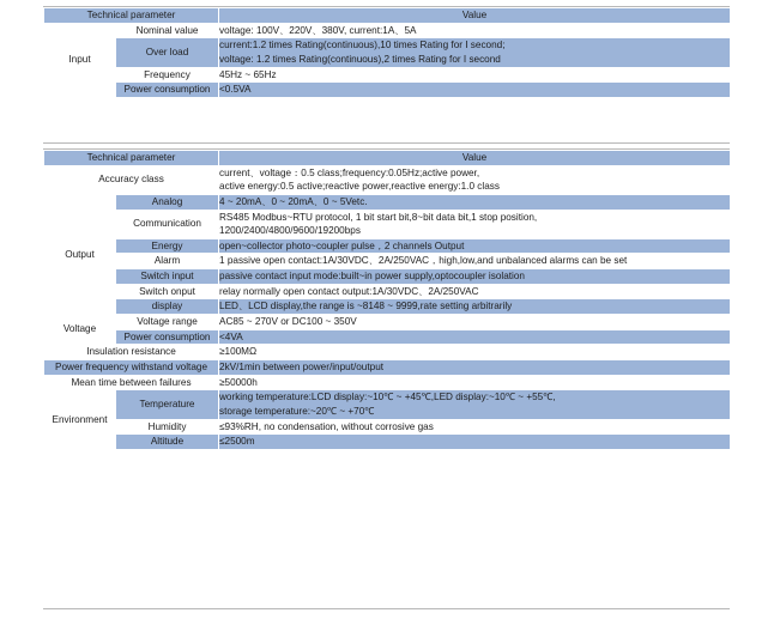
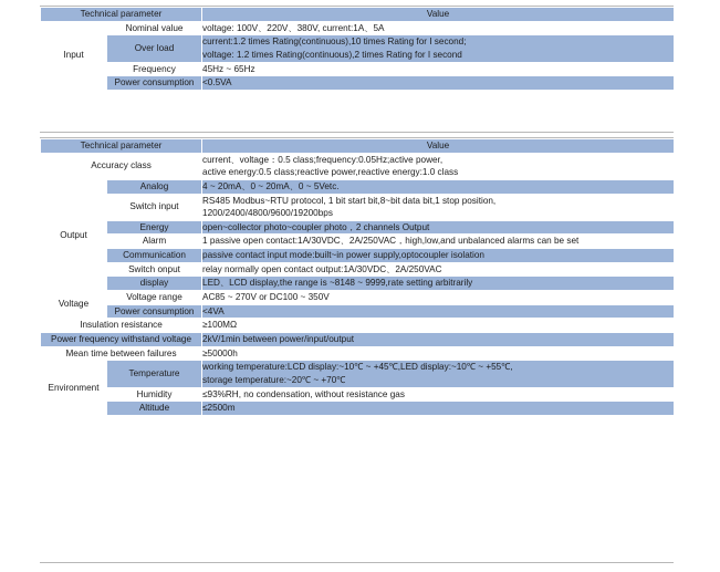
  Technical parameter	Value
  Input	Nominal value	voltage: 100V、220V、380V, current:1A、5A
  Over load	current:1.2 times Rating(continuous),10 times Rating for I second; voltage: 1.2 times Rating(continuous),2 times Rating for I second
  Frequency	45Hz ~ 65Hz
  Power consumption	<0.5VA
  Technical parameter	Value
- Accuracy class	current、voltage：0.5 class;frequency:0.05Hz;active power, active energy:0.5 active;reactive power,reactive energy:1.0 class
+ Accuracy class	current、voltage：0.5 class;frequency:0.05Hz;active power, active energy:0.5 class;reactive power,reactive energy:1.0 class
  Output	Analog	4 ~ 20mA、0 ~ 20mA、0 ~ 5Vetc.
- Communication	RS485 Modbus~RTU protocol, 1 bit start bit,8~bit data bit,1 stop position, 1200/2400/4800/9600/19200bps
+ Switch input	RS485 Modbus~RTU protocol, 1 bit start bit,8~bit data bit,1 stop position, 1200/2400/4800/9600/19200bps
- Energy	open~collector photo~coupler pulse，2 channels Output
+ Energy	open~collector photo~coupler photo，2 channels Output
  Alarm	1 passive open contact:1A/30VDC、2A/250VAC，high,low,and unbalanced alarms can be set
- Switch input	passive contact input mode:built~in power supply,optocoupler isolation
+ Communication	passive contact input mode:built~in power supply,optocoupler isolation
  Switch onput	relay normally open contact output:1A/30VDC、2A/250VAC
  display	LED、LCD display,the range is ~8148 ~ 9999,rate setting arbitrarily
  Voltage	Voltage range	AC85 ~ 270V or DC100 ~ 350V
  Power consumption	<4VA
  Insulation resistance	≥100MΩ
  Power frequency withstand voltage	2kV/1min between power/input/output
  Mean time between failures	≥50000h
  Environment	Temperature	working temperature:LCD display:~10℃ ~ +45℃,LED display:~10℃ ~ +55℃, storage temperature:~20℃ ~ +70℃
- Humidity	≤93%RH, no condensation, without corrosive gas
+ Humidity	≤93%RH, no condensation, without resistance gas
  Altitude	≤2500m
